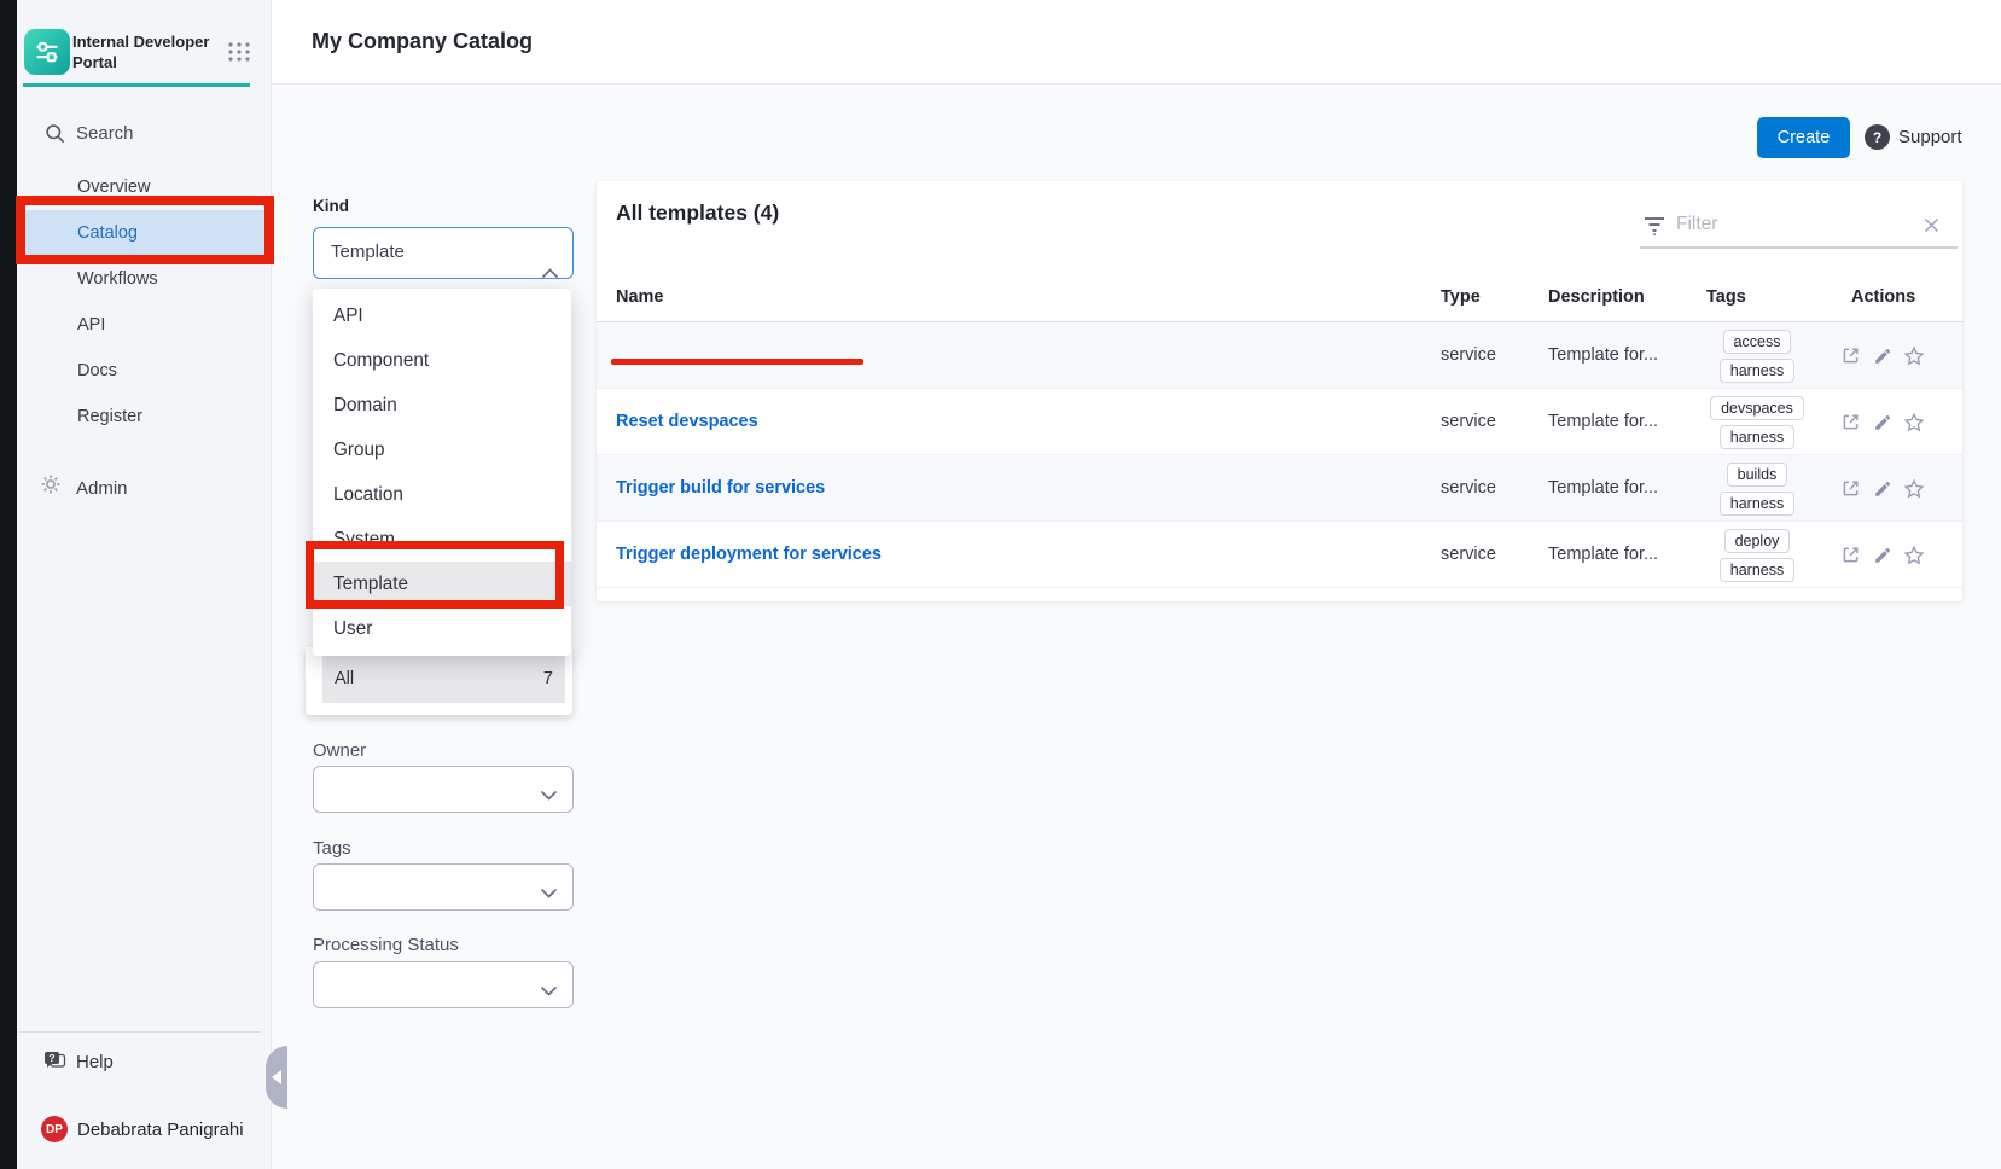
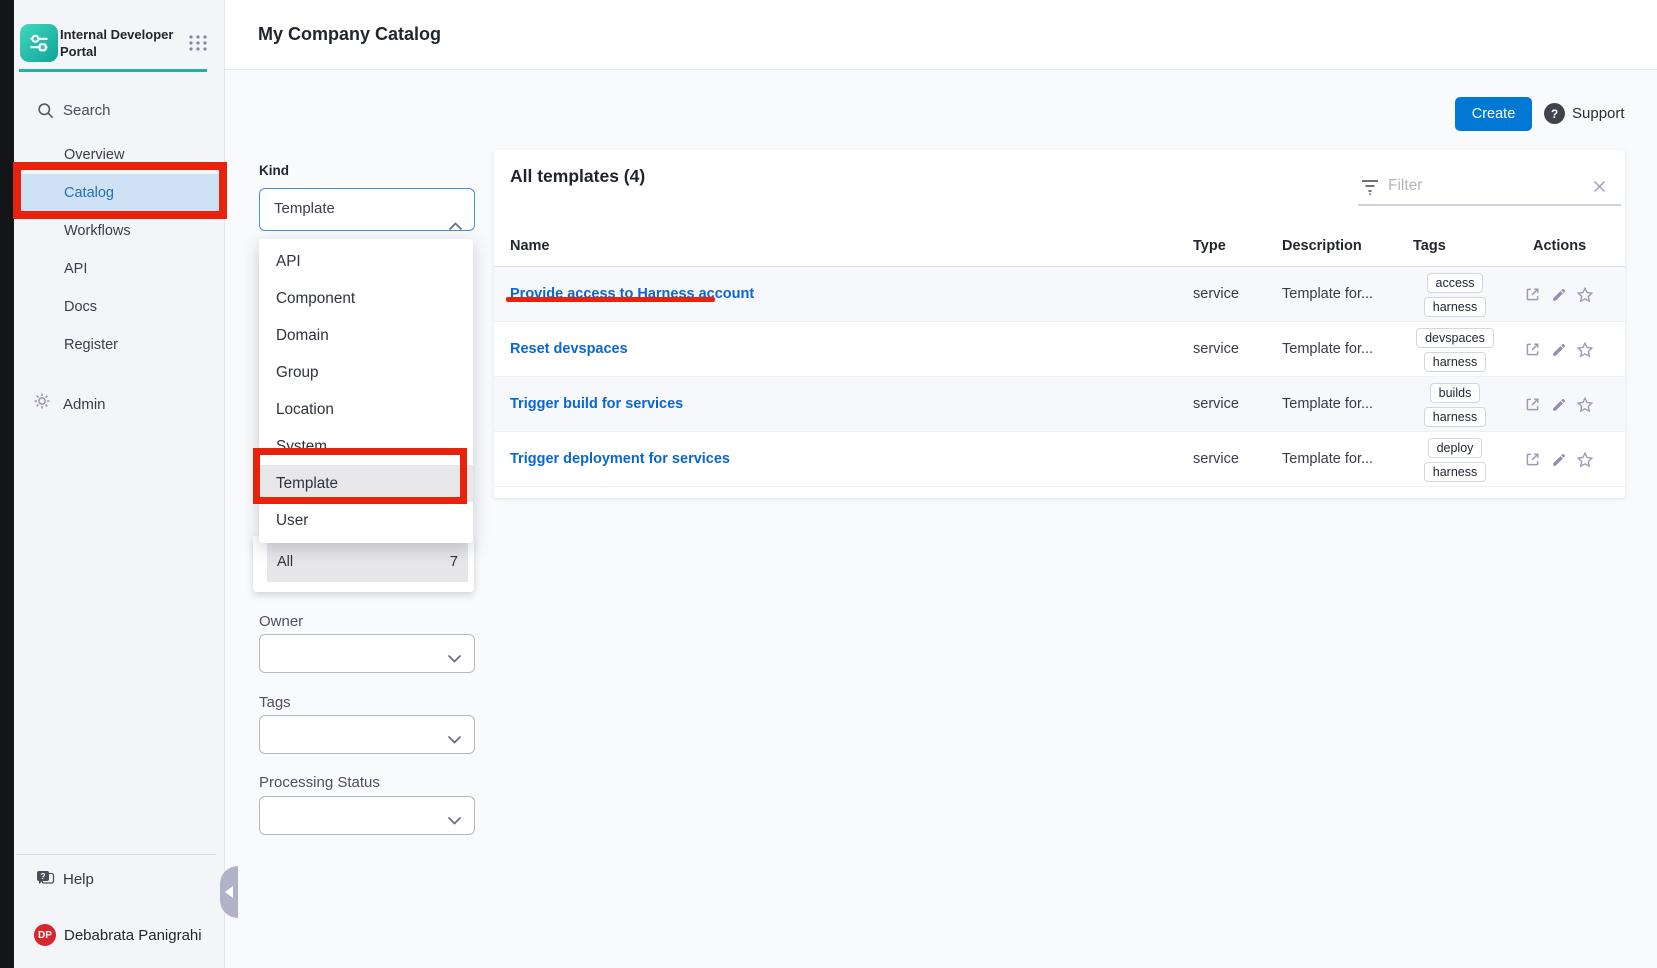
  Internal Developer Portal
  Search
  Overview
  Catalog
  Workflows
  API
  Docs
  Register
  Admin
  ?
  Help
  DP
  Debabrata Panigrahi
  My Company Catalog
  Create
  ?
  Support
  Kind
  Template
  API
  Component
  Domain
  Group
  Location
  System
  Template
  User
  All
  7
  Owner
  Tags
  Processing Status
  All templates (4)
  Filter
  Name
  Type
  Description
  Tags
  Actions
+ Provide access to Harness account
  service
  Template for...
  access
  harness
  Reset devspaces
  service
  Template for...
  devspaces
  harness
  Trigger build for services
  service
  Template for...
  builds
  harness
  Trigger deployment for services
  service
  Template for...
  deploy
  harness
